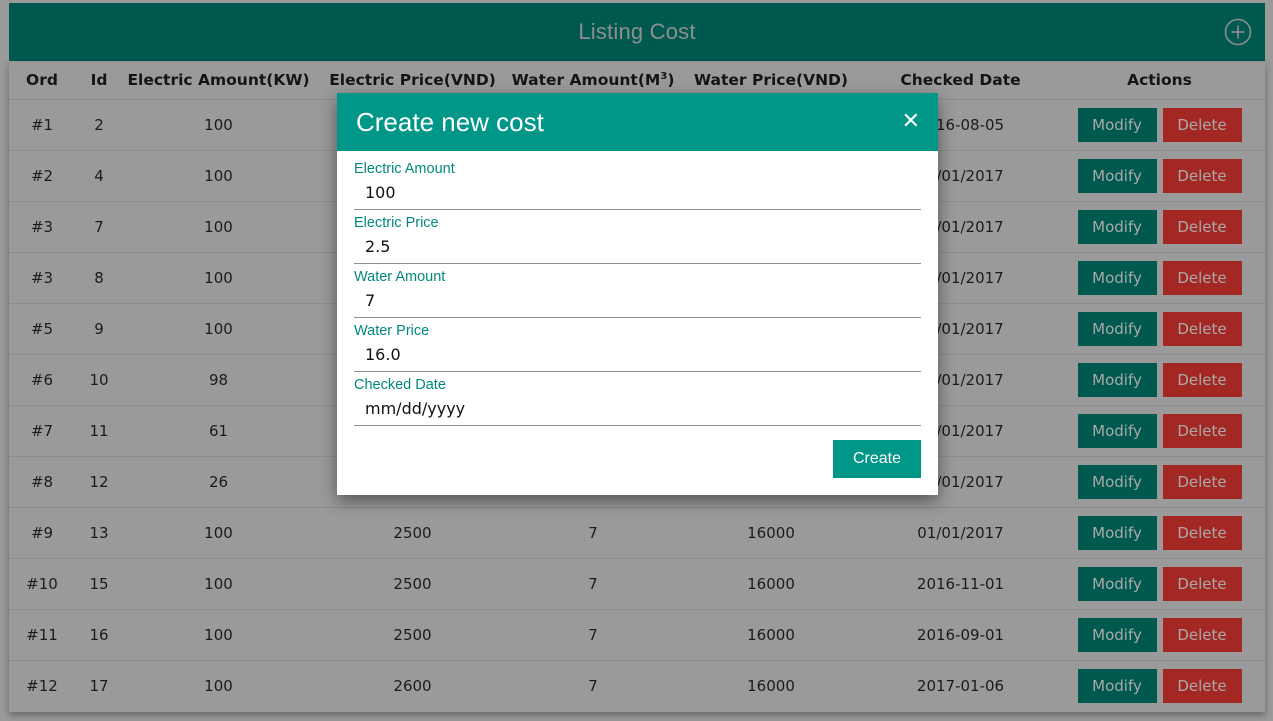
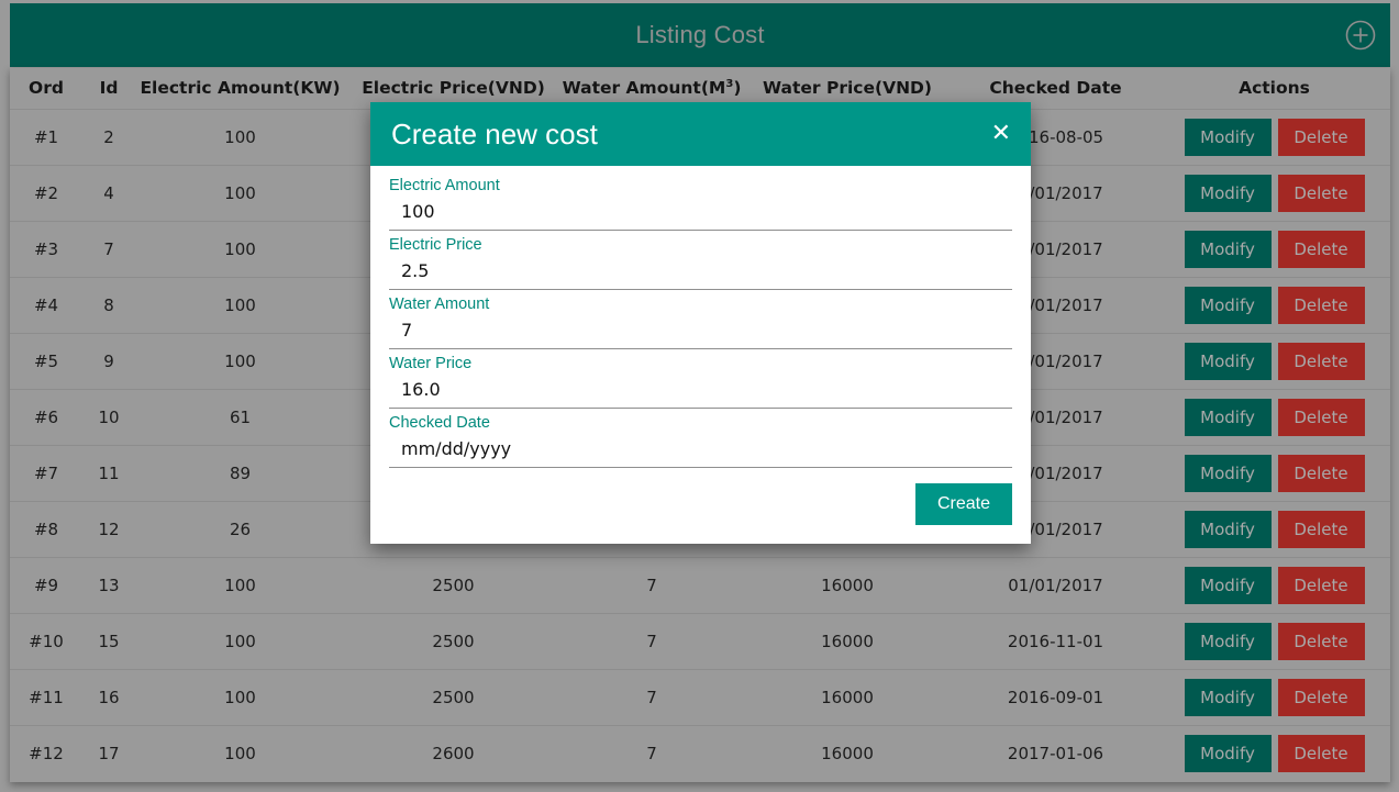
  Listing Cost
  Ord	Id	Electric Amount(KW)	Electric Price(VND)	Water Amount(M3)	Water Price(VND)	Checked Date	Actions
  #1	2	100				16-08-05	Modify Delete
  #2	4	100				/01/2017	Modify Delete
  #3	7	100				/01/2017	Modify Delete
- #3	8	100				/01/2017	Modify Delete
+ #4	8	100				/01/2017	Modify Delete
  #5	9	100				/01/2017	Modify Delete
- #6	10	98				/01/2017	Modify Delete
+ #6	10	61				/01/2017	Modify Delete
- #7	11	61				/01/2017	Modify Delete
+ #7	11	89				/01/2017	Modify Delete
  #8	12	26				/01/2017	Modify Delete
  #9	13	100	2500	7	16000	01/01/2017	Modify Delete
  #10	15	100	2500	7	16000	2016-11-01	Modify Delete
  #11	16	100	2500	7	16000	2016-09-01	Modify Delete
  #12	17	100	2600	7	16000	2017-01-06	Modify Delete
  Create new cost
  ✕
  Electric Amount
  100
  Electric Price
  2.5
  Water Amount
  7
  Water Price
  16.0
  Checked Date
  mm/dd/yyyy
  Create
